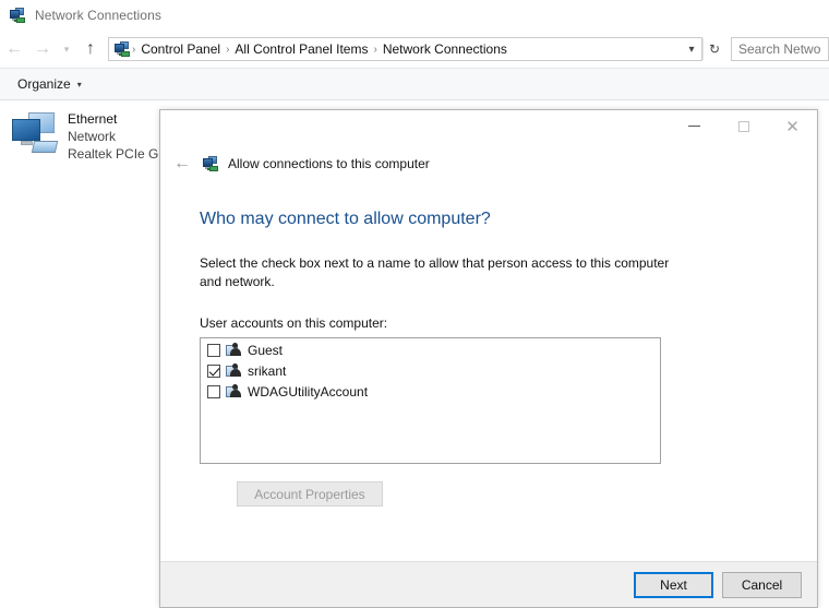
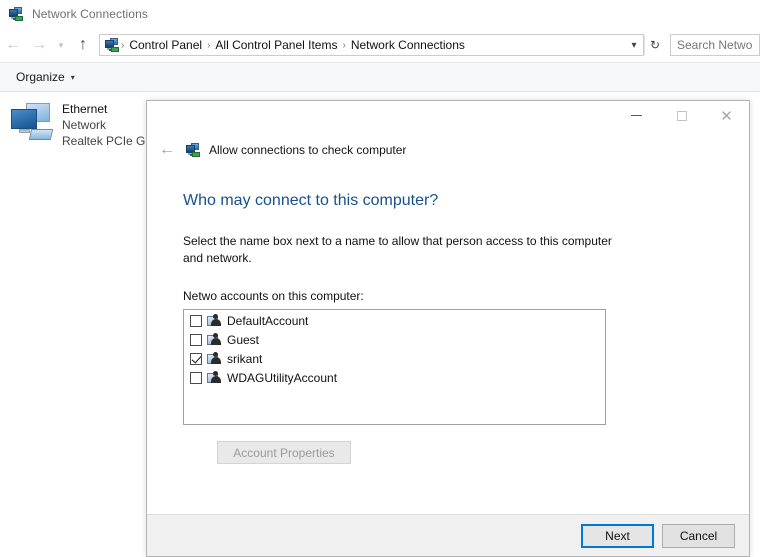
  Network Connections
  ←
  →
  ▾
  ↑
  ›
  Control Panel
  ›
  All Control Panel Items
  ›
  Network Connections
  ▾
  ↻
  Search Netwo
  Organize
  ▾
  Ethernet
  Network
  Realtek PCIe G
  ✕
  ←
- Allow connections to this computer
+ Allow connections to check computer
- Who may connect to allow computer?
+ Who may connect to this computer?
- Select the check box next to a name to allow that person access to this computer and network.
+ Select the name box next to a name to allow that person access to this computer and network.
- User accounts on this computer:
+ Netwo accounts on this computer:
+ DefaultAccount
  Guest
  srikant
  WDAGUtilityAccount
  Account Properties
  Next
  Cancel
